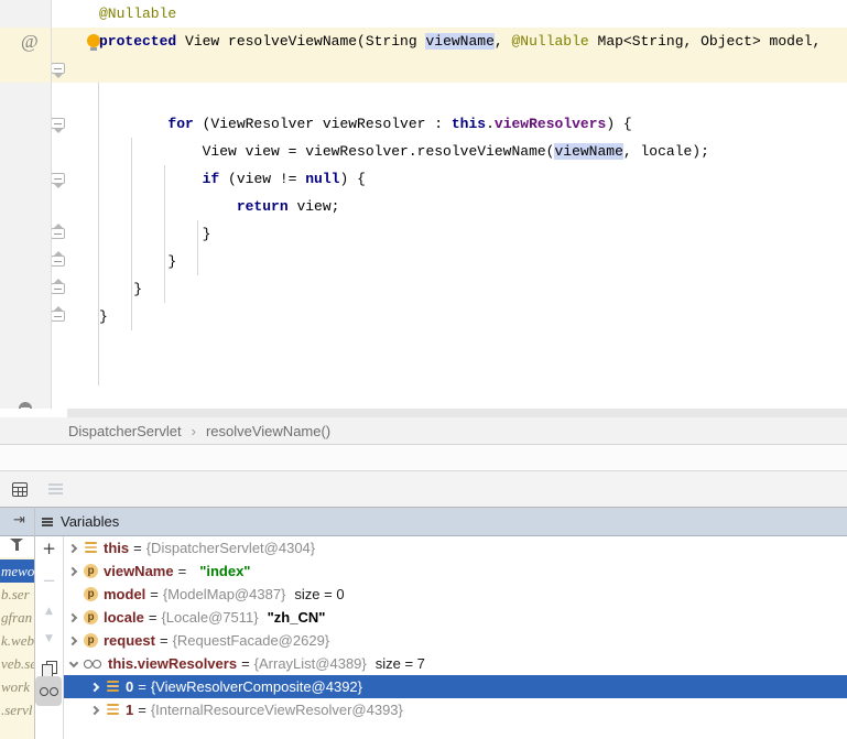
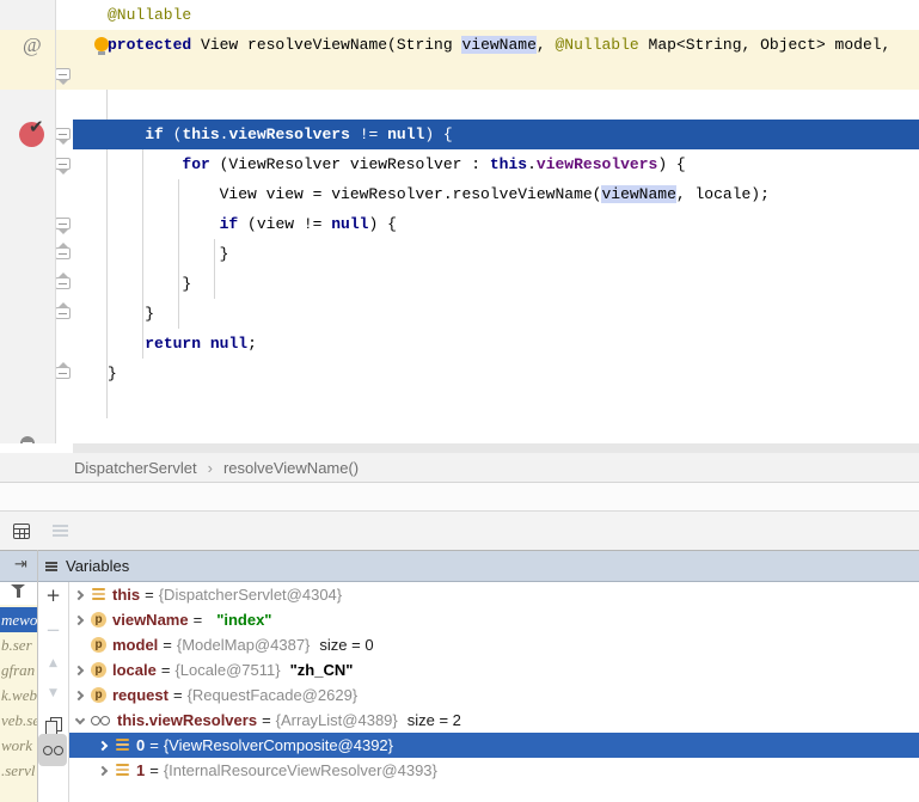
  @Nullable
  protected View resolveViewName(String viewName, @Nullable Map<String, Object> model,
+ if (this.viewResolvers != null) {
  for (ViewResolver viewResolver : this.viewResolvers) {
  View view = viewResolver.resolveViewName(viewName, locale);
  if (view != null) {
- return view;
  }
  }
  }
+ return null;
  }
  DispatcherServlet
  ›
  resolveViewName()
  ⇥
  Variables
  mewo
  b.ser
  gfran
  k.web
  veb.s
  work
  .servl
  +
  −
  ▲
  ▼
  this
  =
  {DispatcherServlet@4304}
  p
  viewName
  =
  "index"
  p
  model
  =
  {ModelMap@4387}
  size = 0
  p
  locale
  =
  {Locale@7511}
  "zh_CN"
  p
  request
  =
  {RequestFacade@2629}
  this.viewResolvers
  =
  {ArrayList@4389}
- size = 7
+ size = 2
  0
  =
  {ViewResolverComposite@4392}
  1
  =
  {InternalResourceViewResolver@4393}
